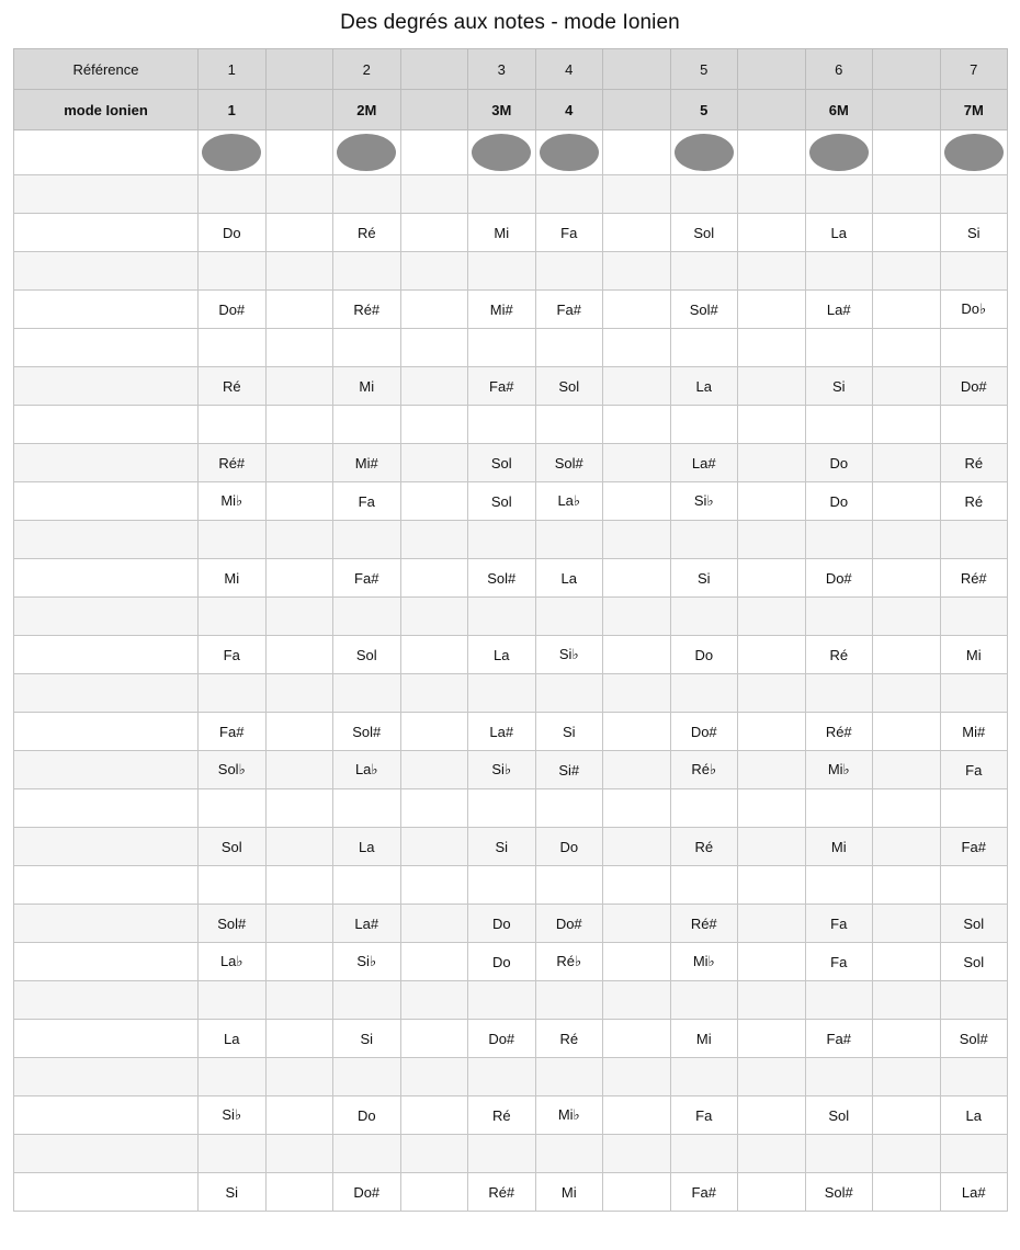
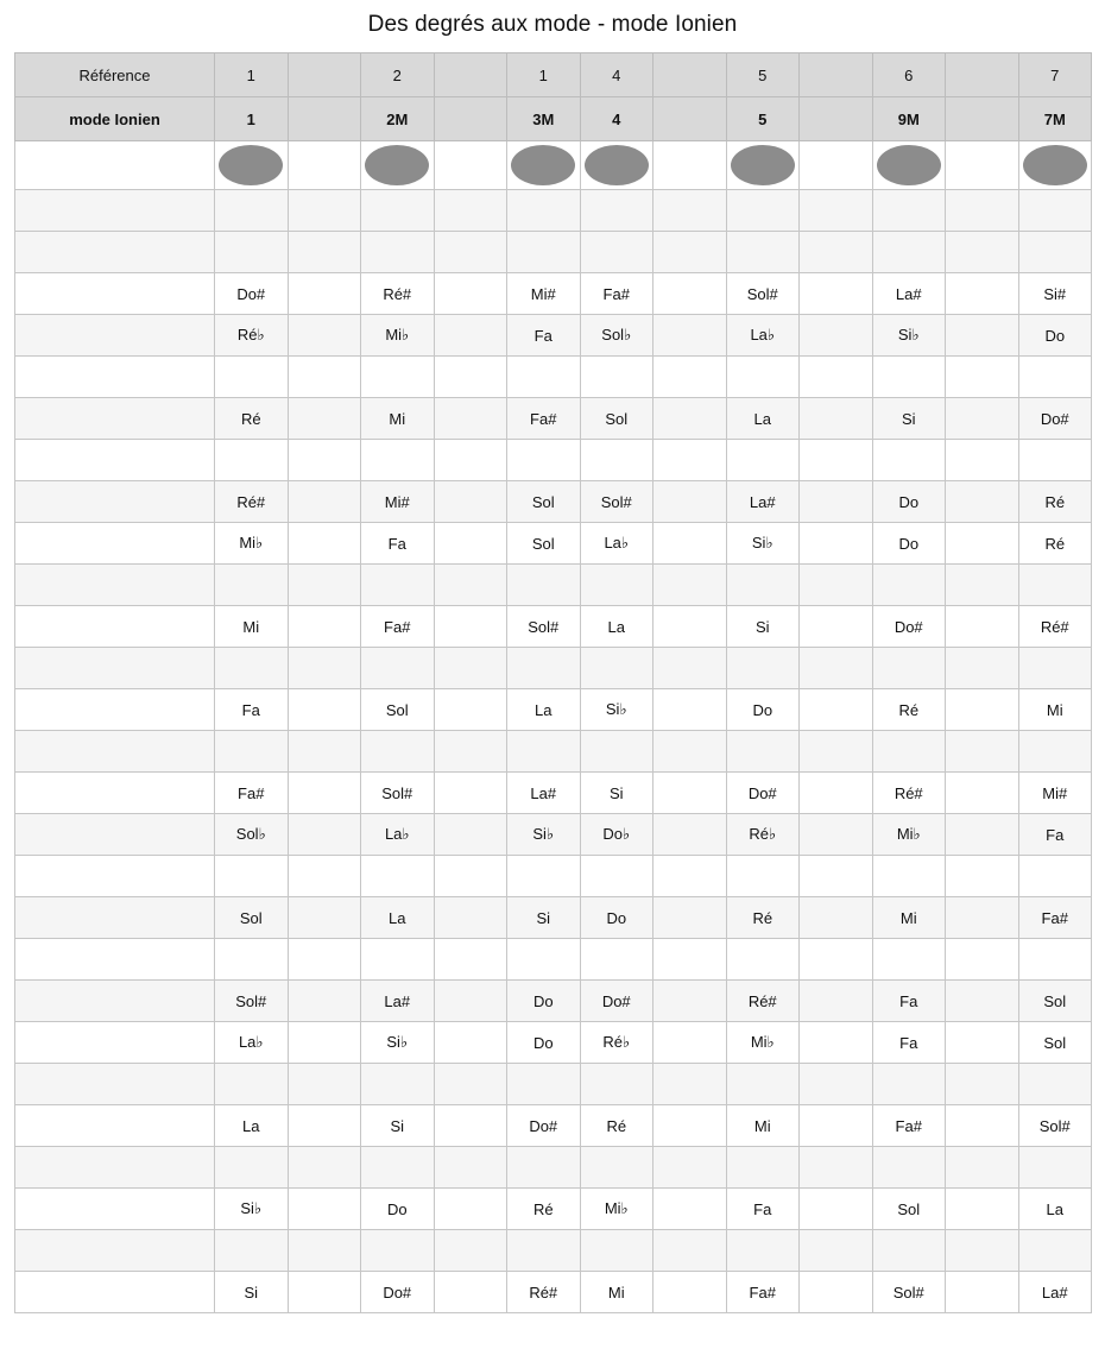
- Des degrés aux notes - mode Ionien
+ Des degrés aux mode - mode Ionien
- Référence	1		2		3	4		5		6		7
+ Référence	1		2		1	4		5		6		7
- mode Ionien	1		2M		3M	4		5		6M		7M
+ mode Ionien	1		2M		3M	4		5		9M		7M
- 	Do		Ré		Mi	Fa		Sol		La		Si
- 	Do#		Ré#		Mi#	Fa#		Sol#		La#		Do♭
+ 	Do#		Ré#		Mi#	Fa#		Sol#		La#		Si#
+ 	Ré♭		Mi♭		Fa	Sol♭		La♭		Si♭		Do
  	Ré		Mi		Fa#	Sol		La		Si		Do#
  	Ré#		Mi#		Sol	Sol#		La#		Do		Ré
  	Mi♭		Fa		Sol	La♭		Si♭		Do		Ré
  	Mi		Fa#		Sol#	La		Si		Do#		Ré#
  	Fa		Sol		La	Si♭		Do		Ré		Mi
  	Fa#		Sol#		La#	Si		Do#		Ré#		Mi#
- 	Sol♭		La♭		Si♭	Si#		Ré♭		Mi♭		Fa
+ 	Sol♭		La♭		Si♭	Do♭		Ré♭		Mi♭		Fa
  	Sol		La		Si	Do		Ré		Mi		Fa#
  	Sol#		La#		Do	Do#		Ré#		Fa		Sol
  	La♭		Si♭		Do	Ré♭		Mi♭		Fa		Sol
  	La		Si		Do#	Ré		Mi		Fa#		Sol#
  	Si♭		Do		Ré	Mi♭		Fa		Sol		La
  	Si		Do#		Ré#	Mi		Fa#		Sol#		La#
